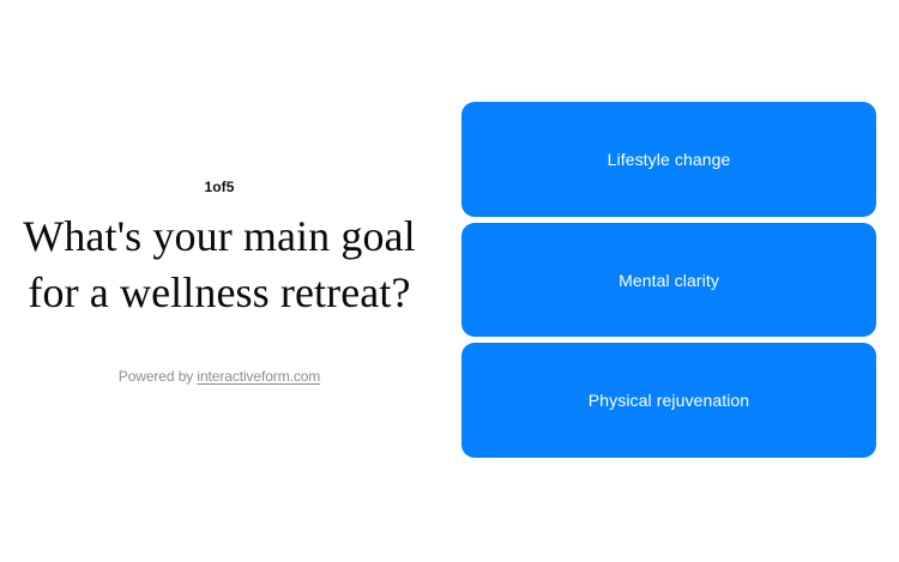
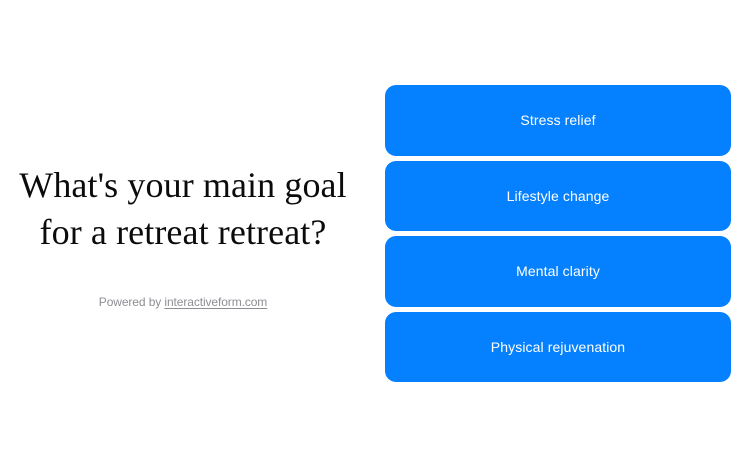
- 1of5
- What's your main goal for a wellness retreat?
+ What's your main goal for a retreat retreat?
  Powered by interactiveform.com
+ Stress relief
  Lifestyle change
  Mental clarity
  Physical rejuvenation
